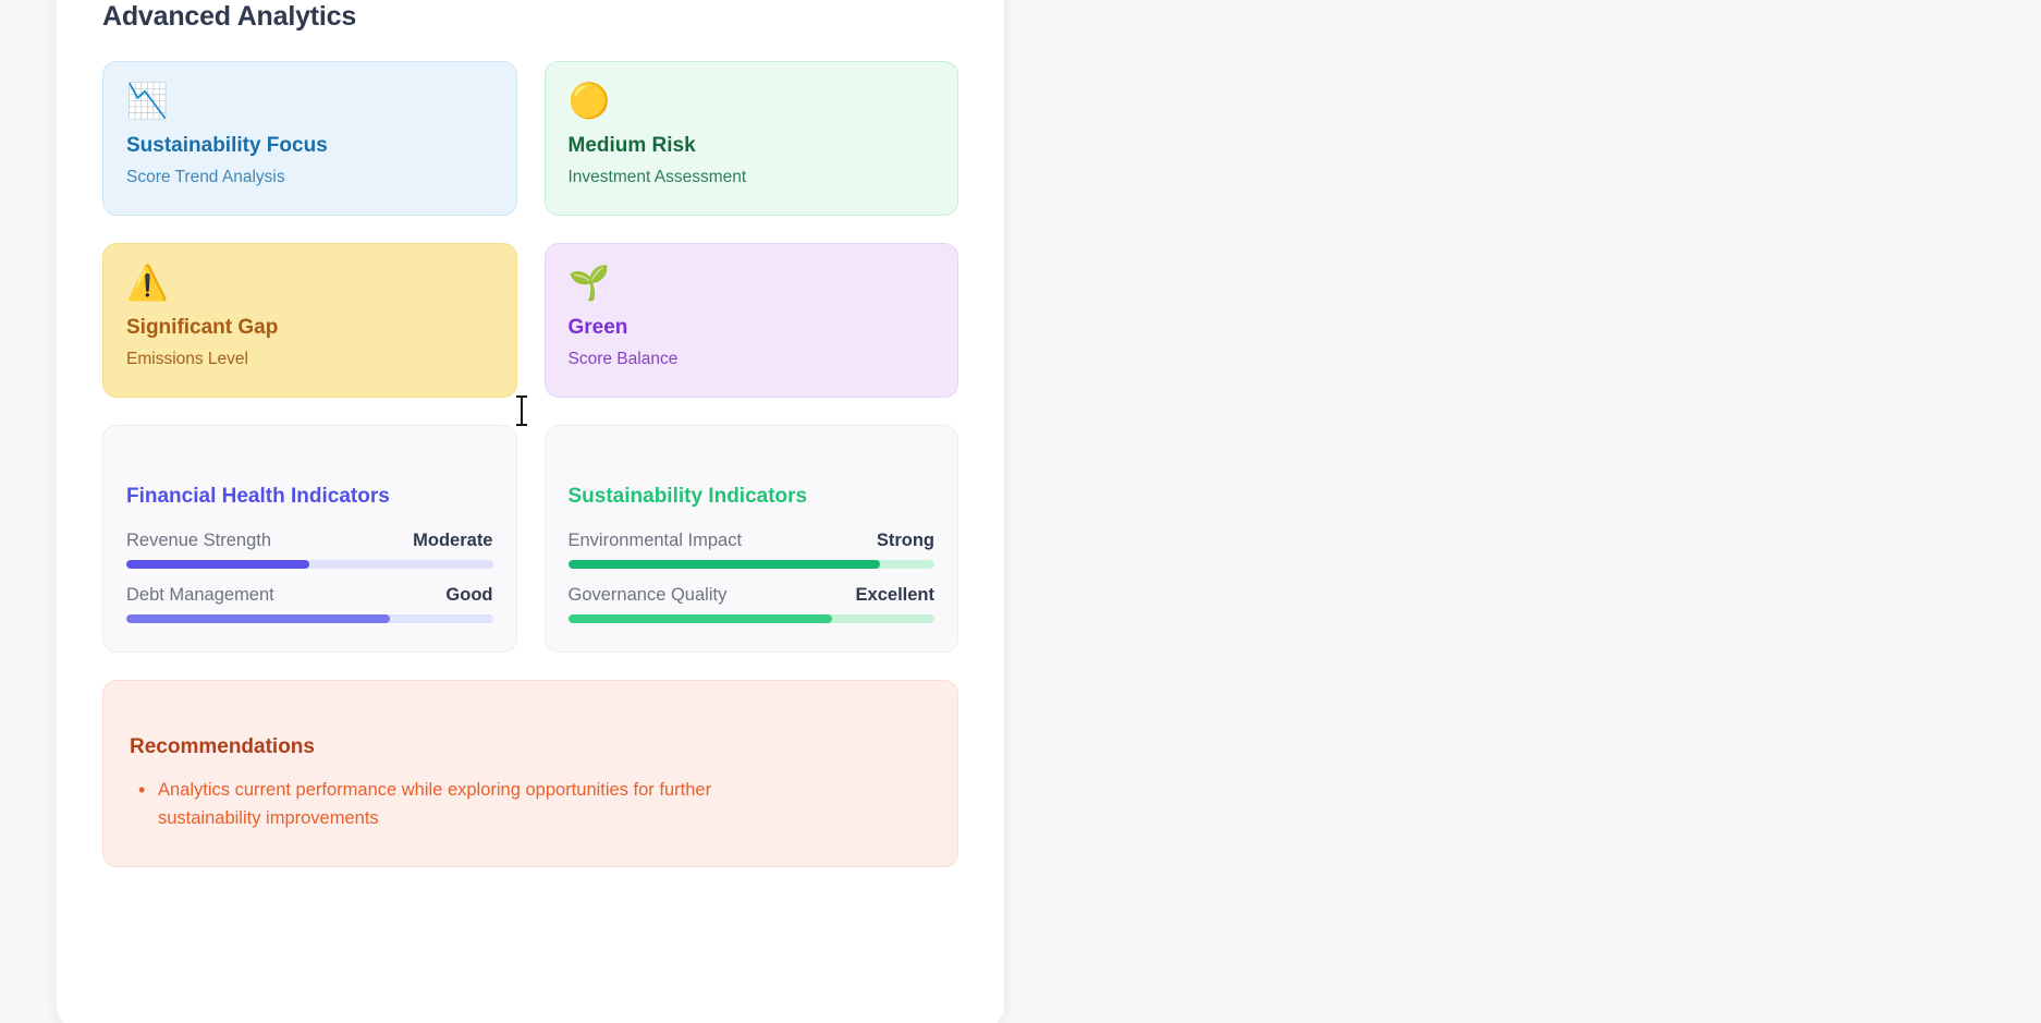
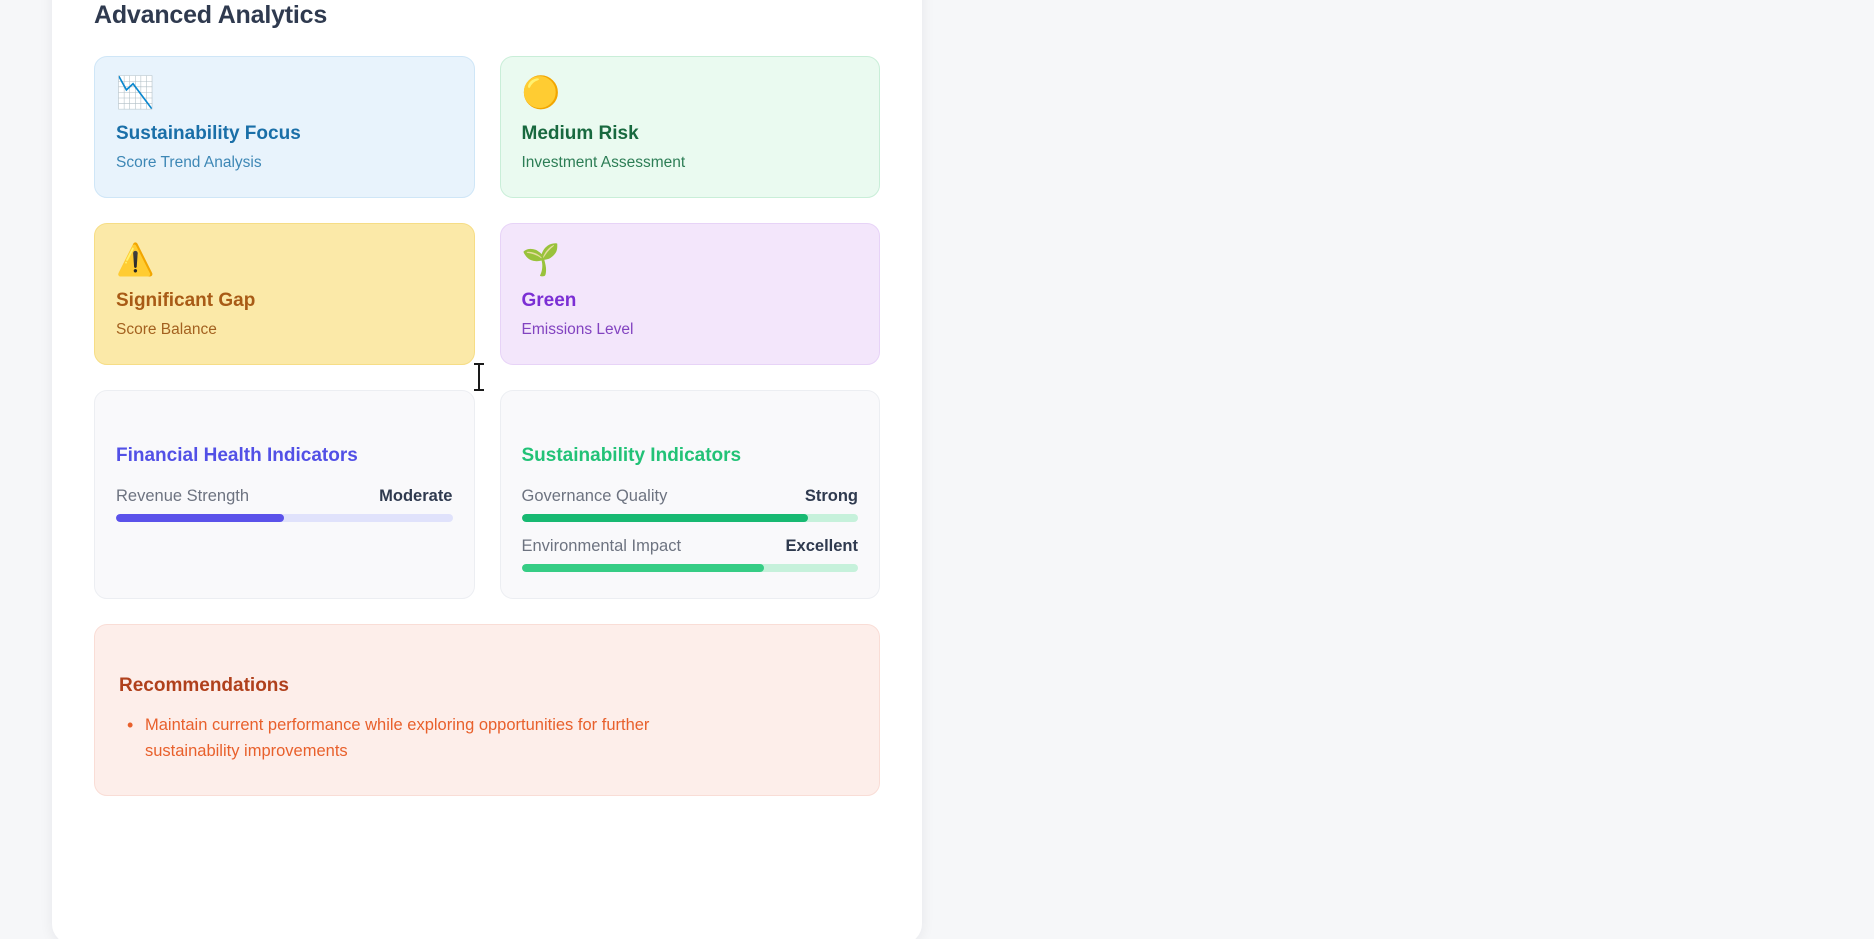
  Advanced Analytics
  📉
  Sustainability Focus
  Score Trend Analysis
  🟡
  Medium Risk
  Investment Assessment
  ⚠️
  Significant Gap
- Emissions Level
+ Score Balance
  🌱
  Green
- Score Balance
+ Emissions Level
  Financial Health Indicators
  Revenue Strength
  Moderate
- Debt Management
- Good
  Sustainability Indicators
- Environmental Impact
+ Governance Quality
  Strong
- Governance Quality
+ Environmental Impact
  Excellent
  Recommendations
- Analytics current performance while exploring opportunities for further sustainability improvements
+ Maintain current performance while exploring opportunities for further sustainability improvements
